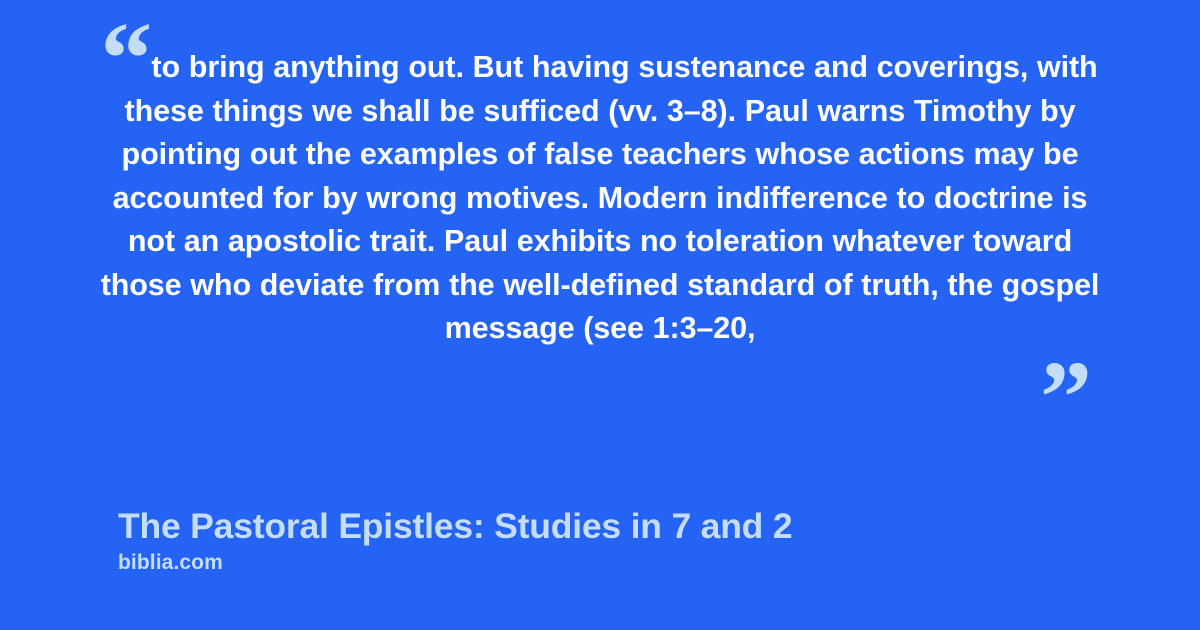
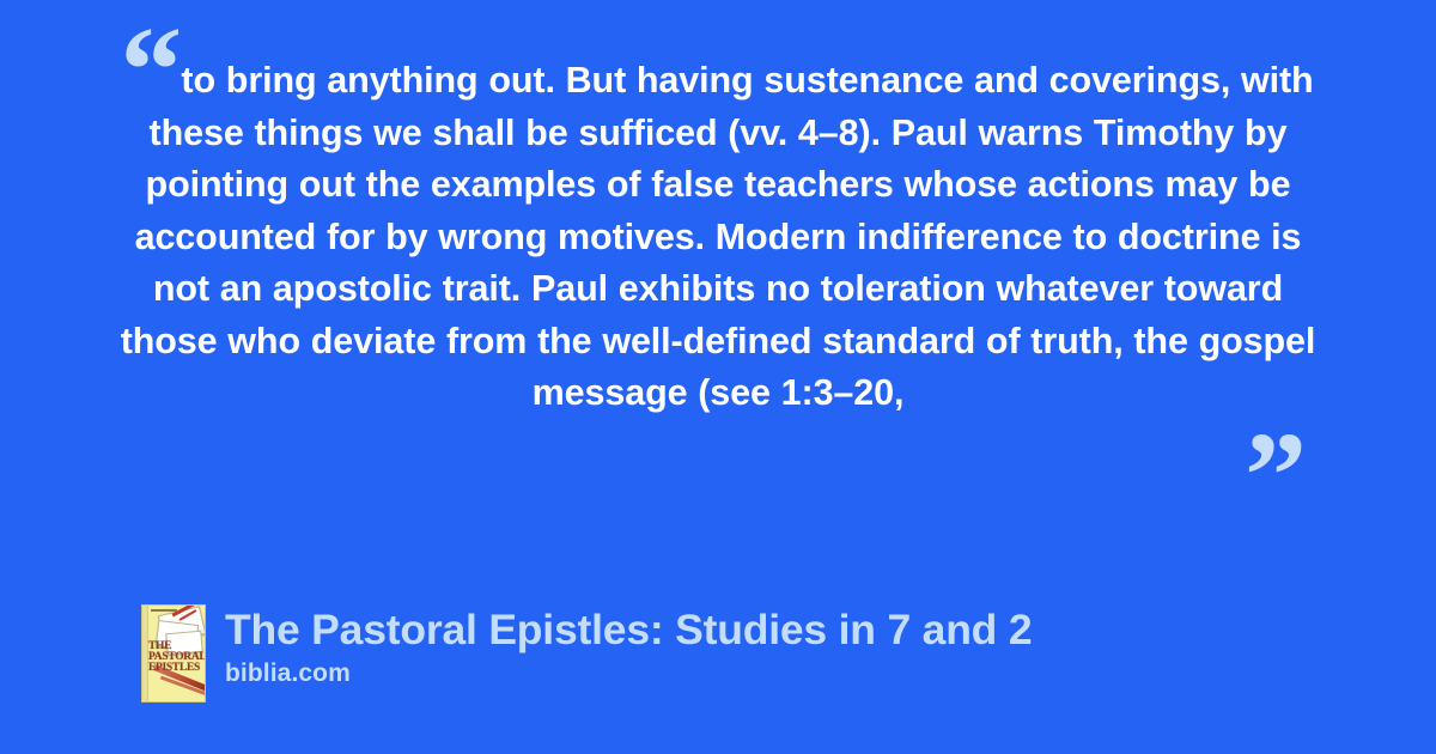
- “to bring anything out. But having sustenance and coverings, with these things we shall be sufficed (vv. 3–8). Paul warns Timothy by pointing out the examples of false teachers whose actions may be accounted for by wrong motives. Modern indifference to doctrine is not an apostolic trait. Paul exhibits no toleration whatever toward those who deviate from the well-defined standard of truth, the gospel message (see 1:3–20,
+ “to bring anything out. But having sustenance and coverings, with these things we shall be sufficed (vv. 4–8). Paul warns Timothy by pointing out the examples of false teachers whose actions may be accounted for by wrong motives. Modern indifference to doctrine is not an apostolic trait. Paul exhibits no toleration whatever toward those who deviate from the well-defined standard of truth, the gospel message (see 1:3–20,
  ”
+ THE
+ PASTORAL
+ EPISTLES
  The Pastoral Epistles: Studies in 7 and 2
  biblia.com
